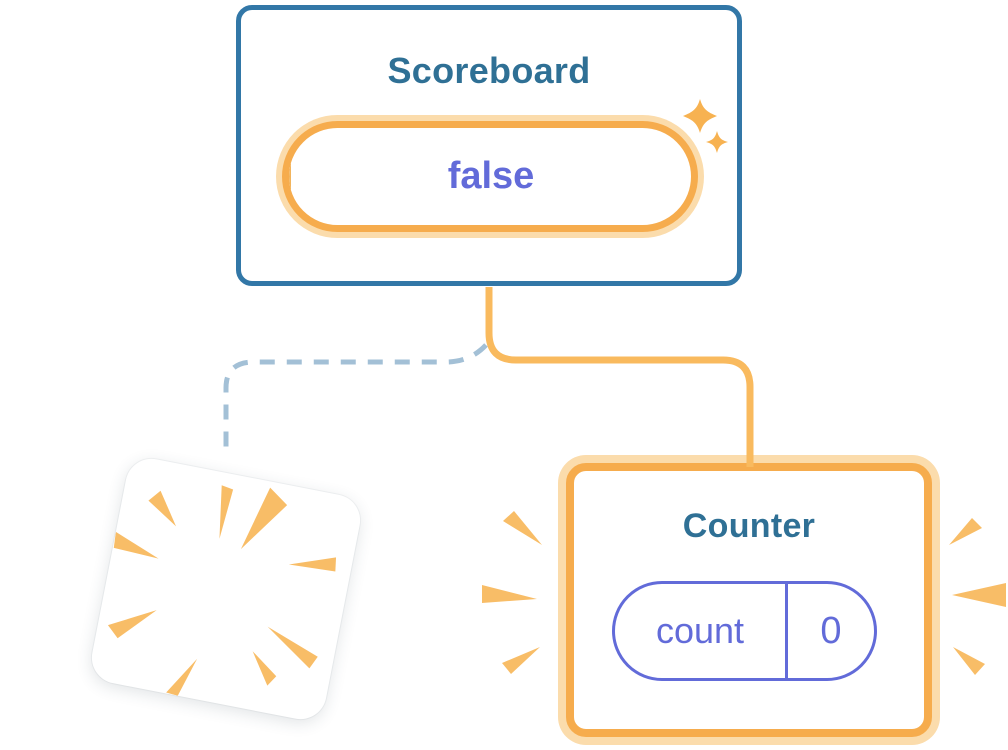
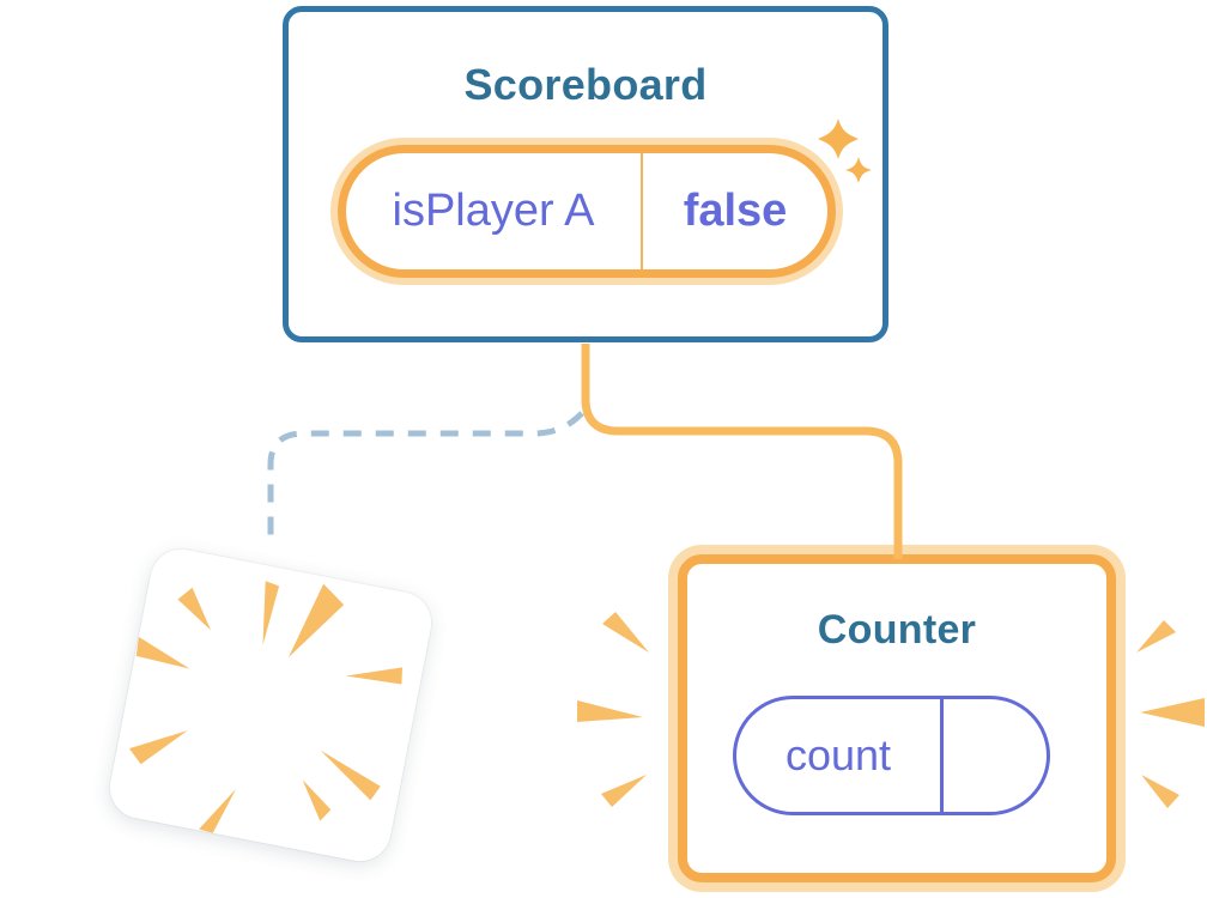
  Scoreboard
+ isPlayer A
  false
  Counter
  count
- 0
